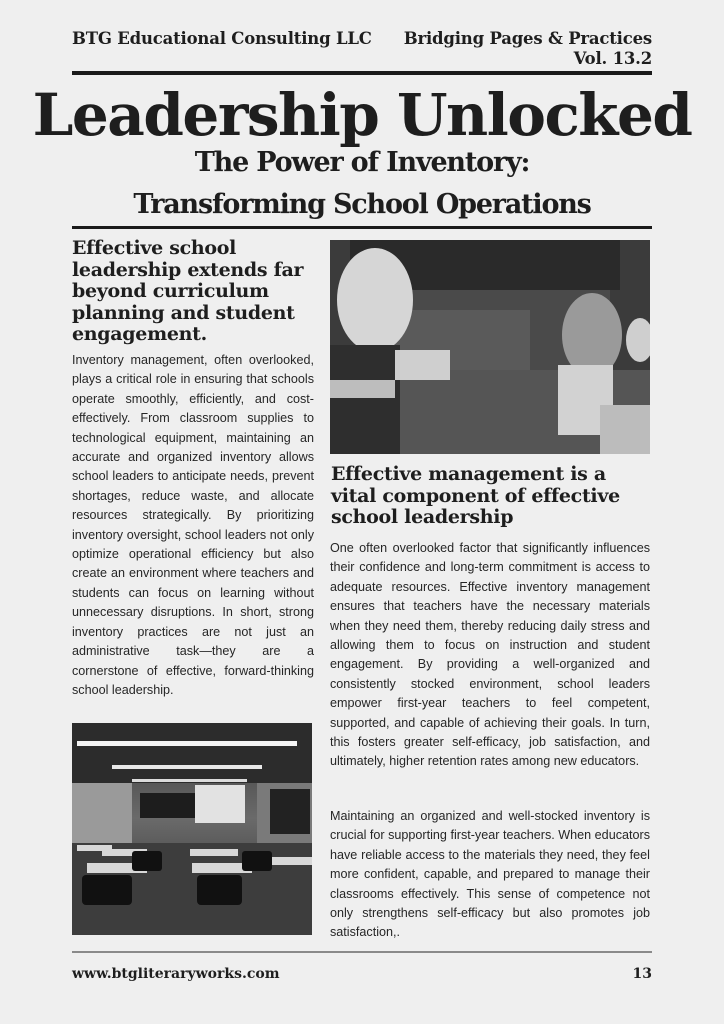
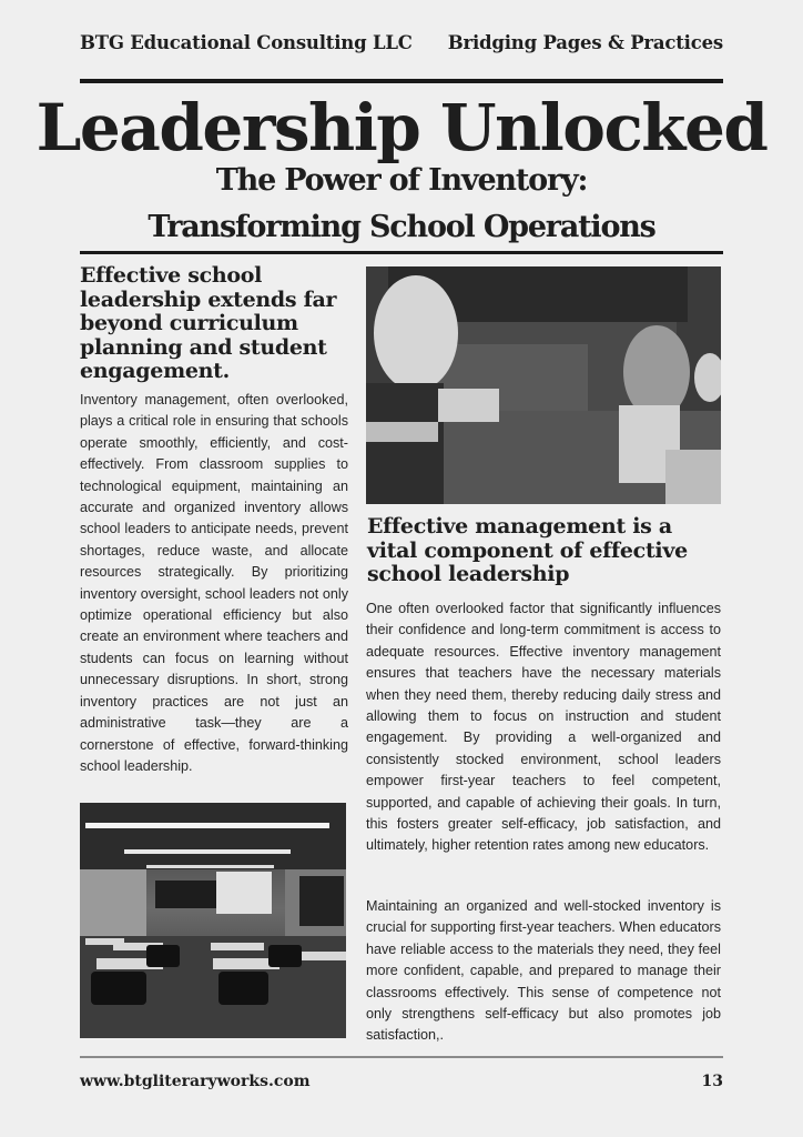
  BTG Educational Consulting LLC
  Bridging Pages & Practices
- Vol. 13.2
  Leadership Unlocked
  The Power of Inventory:
  Transforming School Operations
  Effective school leadership extends far beyond curriculum planning and student engagement.
  Inventory management, often overlooked, plays a critical role in ensuring that schools operate smoothly, efficiently, and cost-effectively. From classroom supplies to technological equipment, maintaining an accurate and organized inventory allows school leaders to anticipate needs, prevent shortages, reduce waste, and allocate resources strategically. By prioritizing inventory oversight, school leaders not only optimize operational efficiency but also create an environment where teachers and students can focus on learning without unnecessary disruptions. In short, strong inventory practices are not just an administrative task—they are a cornerstone of effective, forward-thinking school leadership.
  Effective management is a vital component of effective school leadership
  One often overlooked factor that significantly influences their confidence and long-term commitment is access to adequate resources. Effective inventory management ensures that teachers have the necessary materials when they need them, thereby reducing daily stress and allowing them to focus on instruction and student engagement. By providing a well-organized and consistently stocked environment, school leaders empower first-year teachers to feel competent, supported, and capable of achieving their goals. In turn, this fosters greater self-efficacy, job satisfaction, and ultimately, higher retention rates among new educators.
  Maintaining an organized and well-stocked inventory is crucial for supporting first-year teachers. When educators have reliable access to the materials they need, they feel more confident, capable, and prepared to manage their classrooms effectively. This sense of competence not only strengthens self-efficacy but also promotes job satisfaction,.
  www.btgliteraryworks.com
  13
